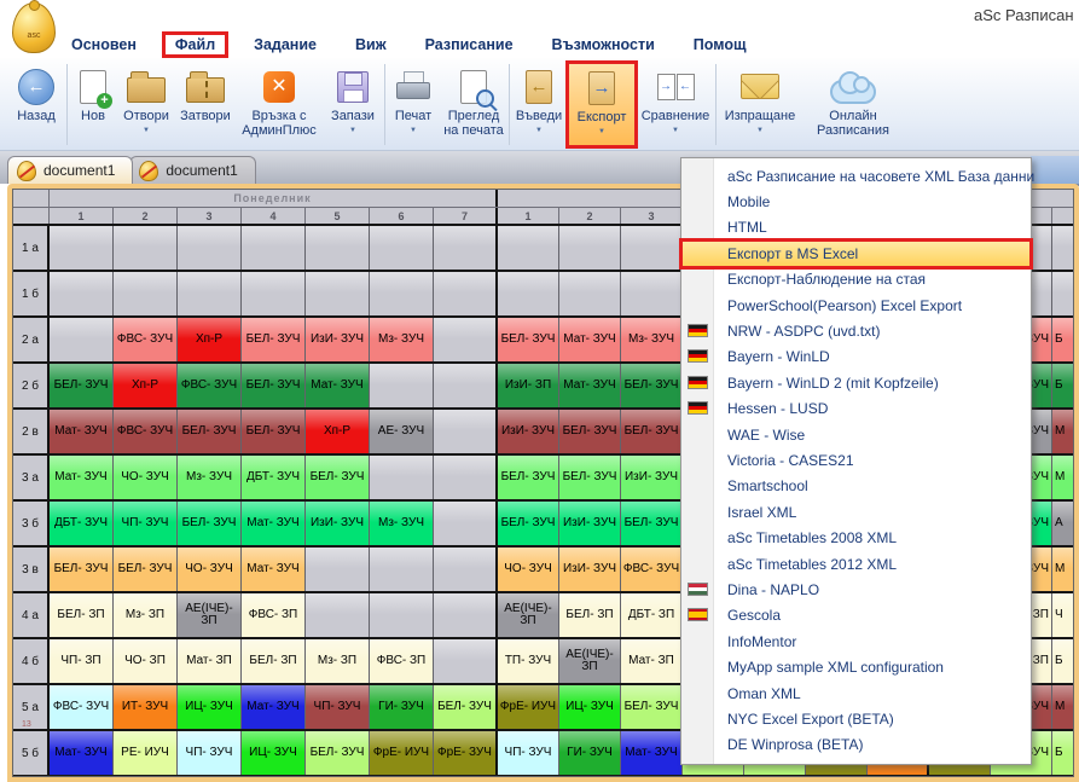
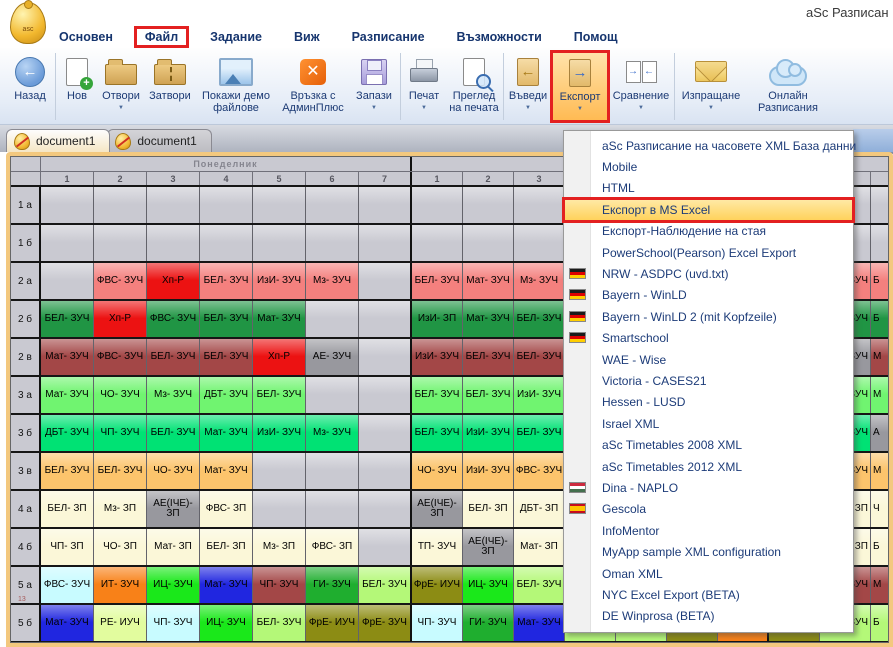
  aSc Разписан
  Основен
  Файл
  Задание
  Виж
  Разписание
  Възможности
  Помощ
  ←
  Назад
  +
  Нов
  Отвори
  Затвори
+ Покажи демо файлове
  ✕
  Връзка с АдминПлюс
  Запази
  Печат
  Преглед на печата
  ←
  Въведи
  →
  Експорт
  →
  ←
  Сравнение
  Изпращане
  Онлайн Разписания
  document1
  document1
  Понеделник
  1
  2
  3
  4
  5
  6
  7
  1
  2
  3
  1 а
  1 б
  2 а
  ФВС- ЗУЧ
  Хп-Р
  БЕЛ- ЗУЧ
  ИзИ- ЗУЧ
  Мз- ЗУЧ
  БЕЛ- ЗУЧ
  Мат- ЗУЧ
  Мз- ЗУЧ
  Б
  2 б
  БЕЛ- ЗУЧ
  Хп-Р
  ФВС- ЗУЧ
  БЕЛ- ЗУЧ
  Мат- ЗУЧ
  ИзИ- ЗП
  Мат- ЗУЧ
  БЕЛ- ЗУЧ
  Б
  2 в
  Мат- ЗУЧ
  ФВС- ЗУЧ
  БЕЛ- ЗУЧ
  БЕЛ- ЗУЧ
  Хп-Р
  АЕ- ЗУЧ
  ИзИ- ЗУЧ
  БЕЛ- ЗУЧ
  БЕЛ- ЗУЧ
  М
  3 а
  Мат- ЗУЧ
  ЧО- ЗУЧ
  Мз- ЗУЧ
  ДБТ- ЗУЧ
  БЕЛ- ЗУЧ
  БЕЛ- ЗУЧ
  БЕЛ- ЗУЧ
  ИзИ- ЗУЧ
  М
  3 б
  ДБТ- ЗУЧ
  ЧП- ЗУЧ
  БЕЛ- ЗУЧ
  Мат- ЗУЧ
  ИзИ- ЗУЧ
  Мз- ЗУЧ
  БЕЛ- ЗУЧ
  ИзИ- ЗУЧ
  БЕЛ- ЗУЧ
  А
  3 в
  БЕЛ- ЗУЧ
  БЕЛ- ЗУЧ
  ЧО- ЗУЧ
  Мат- ЗУЧ
  ЧО- ЗУЧ
  ИзИ- ЗУЧ
  ФВС- ЗУЧ
  М
  4 а
  БЕЛ- ЗП
  Мз- ЗП
  АЕ(ІЧЕ)- ЗП
  ФВС- ЗП
  АЕ(ІЧЕ)- ЗП
  БЕЛ- ЗП
  ДБТ- ЗП
  Ч
  4 б
  ЧП- ЗП
  ЧО- ЗП
  Мат- ЗП
  БЕЛ- ЗП
  Мз- ЗП
  ФВС- ЗП
  ТП- ЗУЧ
  АЕ(ІЧЕ)- ЗП
  Мат- ЗП
  Б
  5 а
  ФВС- ЗУЧ
  ИТ- ЗУЧ
  ИЦ- ЗУЧ
  Мат- ЗУЧ
  ЧП- ЗУЧ
  ГИ- ЗУЧ
  БЕЛ- ЗУЧ
  ФрЕ- ИУЧ
  ИЦ- ЗУЧ
  БЕЛ- ЗУЧ
  М
  5 б
  Мат- ЗУЧ
  РЕ- ИУЧ
  ЧП- ЗУЧ
  ИЦ- ЗУЧ
  БЕЛ- ЗУЧ
  ФрЕ- ИУЧ
  ФрЕ- ЗУЧ
  ЧП- ЗУЧ
  ГИ- ЗУЧ
  Мат- ЗУЧ
  Б
  aSc Разписание на часовете XML База данни
  Mobile
  HTML
  Експорт в MS Excel
  Експорт-Наблюдение на стая
  PowerSchool(Pearson) Excel Export
  NRW - ASDPC (uvd.txt)
  Bayern - WinLD
  Bayern - WinLD 2 (mit Kopfzeile)
- Hessen - LUSD
+ Smartschool
  WAE - Wise
  Victoria - CASES21
- Smartschool
+ Hessen - LUSD
  Israel XML
  aSc Timetables 2008 XML
  aSc Timetables 2012 XML
  Dina - NAPLO
  Gescola
  InfoMentor
  MyApp sample XML configuration
  Oman XML
  NYC Excel Export (BETA)
  DE Winprosa (BETA)
